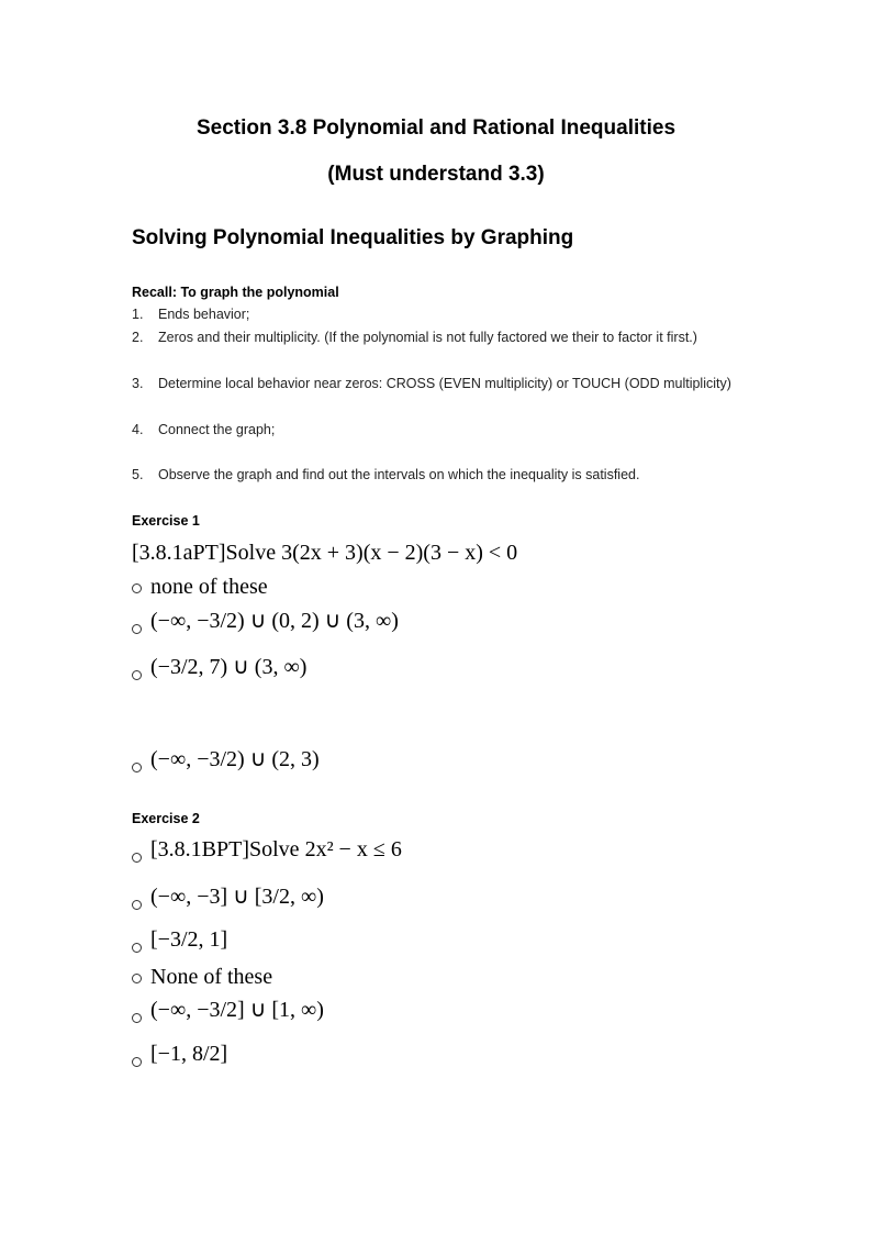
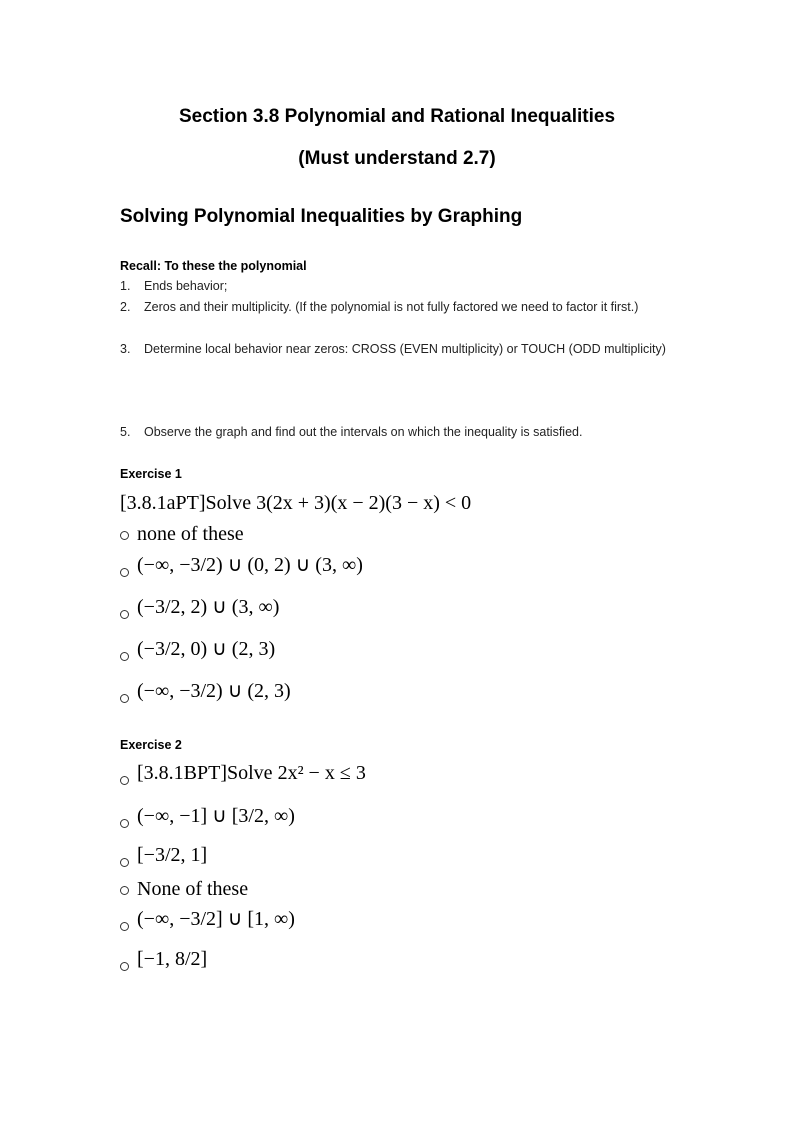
  Section 3.8 Polynomial and Rational Inequalities
- (Must understand 3.3)
+ (Must understand 2.7)
  Solving Polynomial Inequalities by Graphing
- Recall: To graph the polynomial
+ Recall: To these the polynomial
  1.
  Ends behavior;
  2.
- Zeros and their multiplicity. (If the polynomial is not fully factored we their to factor it first.)
+ Zeros and their multiplicity. (If the polynomial is not fully factored we need to factor it first.)
  3.
  Determine local behavior near zeros: CROSS (EVEN multiplicity) or TOUCH (ODD multiplicity)
- 4.
- Connect the graph;
  5.
  Observe the graph and find out the intervals on which the inequality is satisfied.
  Exercise 1
  [3.8.1aPT]Solve 3(2x + 3)(x − 2)(3 − x) < 0
  none of these
  (−∞, −3/2) ∪ (0, 2) ∪ (3, ∞)
- (−3/2, 7) ∪ (3, ∞)
+ (−3/2, 2) ∪ (3, ∞)
+ (−3/2, 0) ∪ (2, 3)
  (−∞, −3/2) ∪ (2, 3)
  Exercise 2
- [3.8.1BPT]Solve 2x² − x ≤ 6
+ [3.8.1BPT]Solve 2x² − x ≤ 3
- (−∞, −3] ∪ [3/2, ∞)
+ (−∞, −1] ∪ [3/2, ∞)
  [−3/2, 1]
  None of these
  (−∞, −3/2] ∪ [1, ∞)
  [−1, 8/2]
